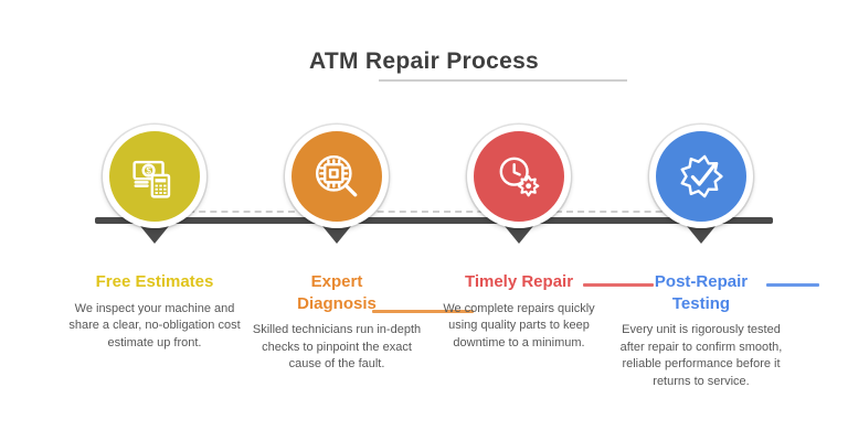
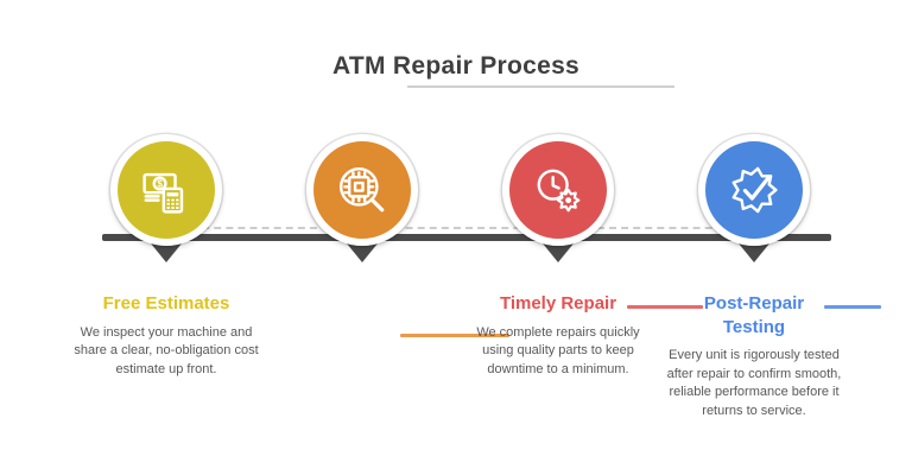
  ATM Repair Process
  $
  Free Estimates
  We inspect your machine and share a clear, no-obligation cost estimate up front.
- Expert
- Diagnosis
- Skilled technicians run in-depth checks to pinpoint the exact cause of the fault.
  Timely Repair
  We complete repairs quickly using quality parts to keep downtime to a minimum.
  Post-Repair
  Testing
  Every unit is rigorously tested after repair to confirm smooth, reliable performance before it returns to service.
